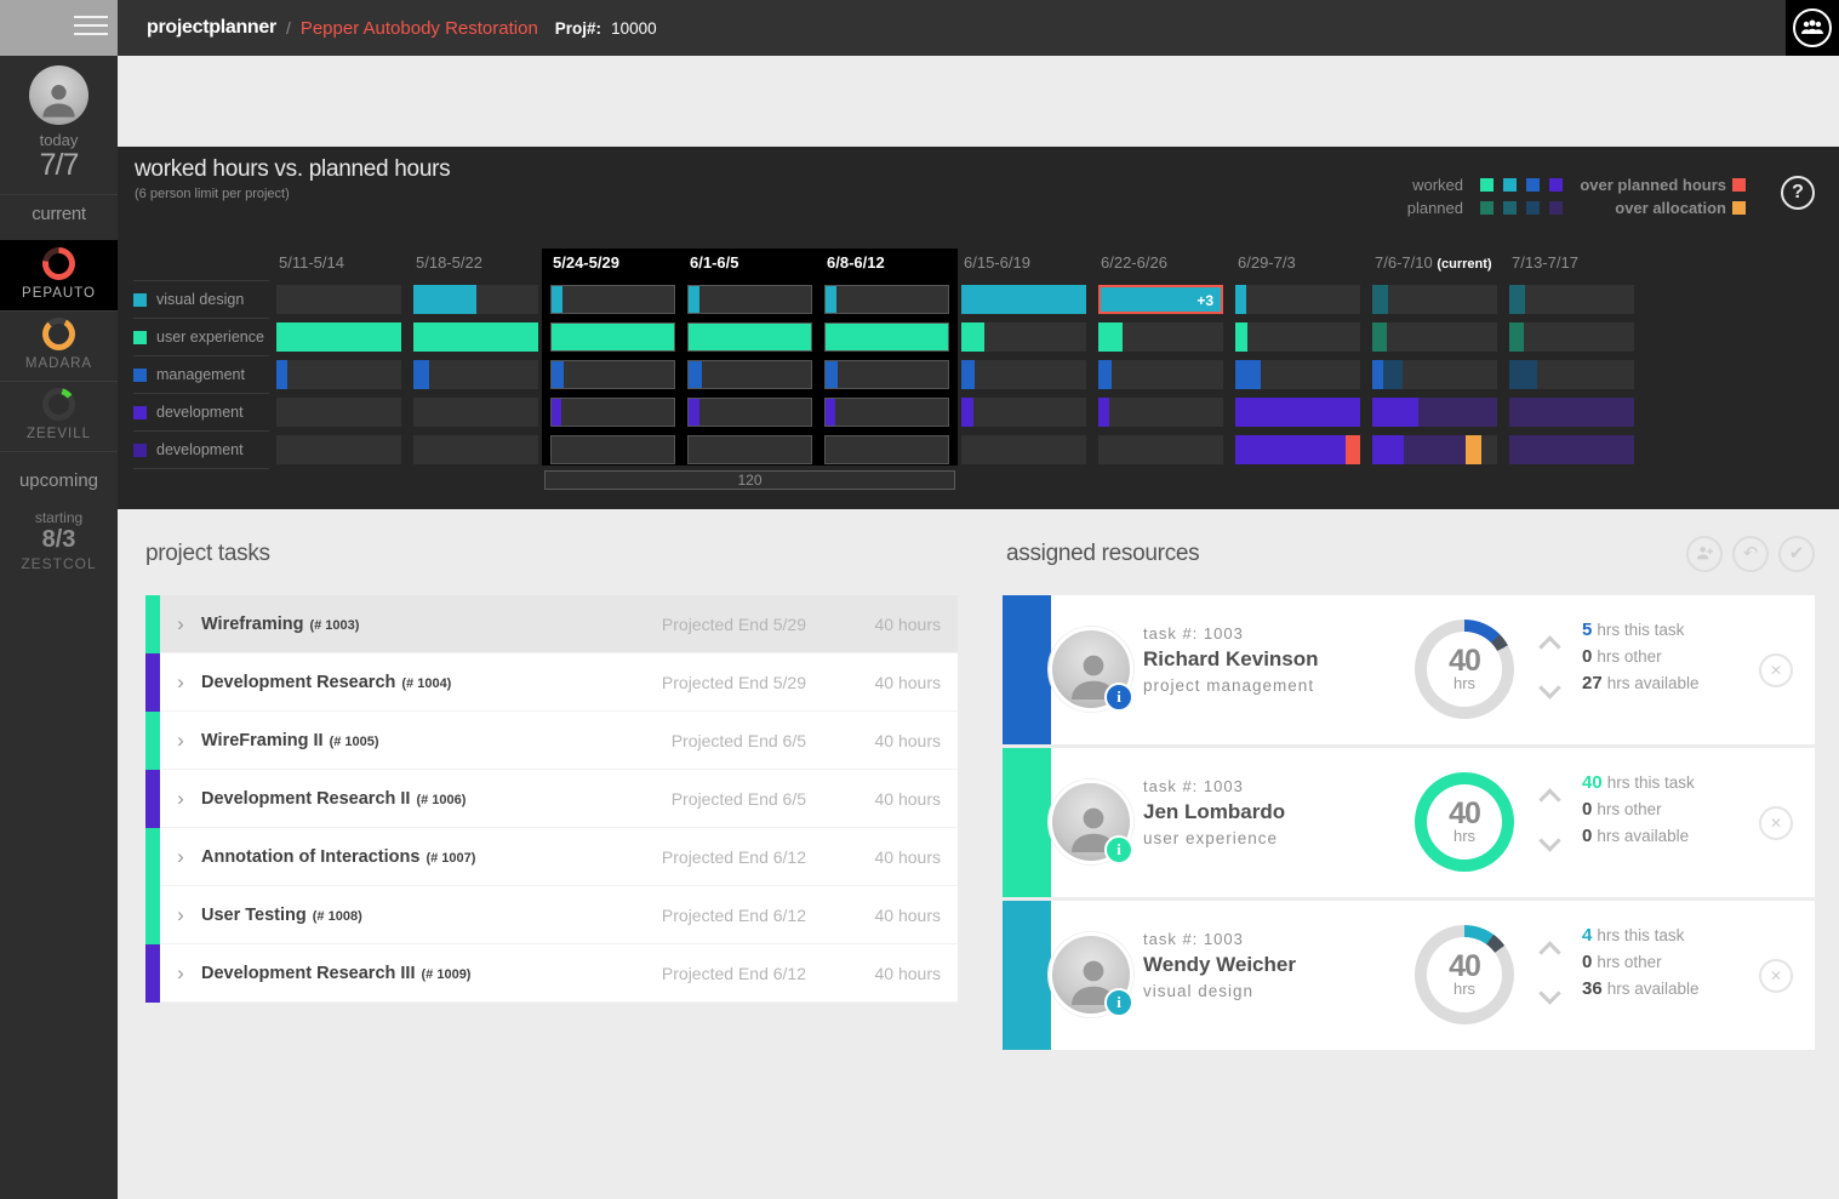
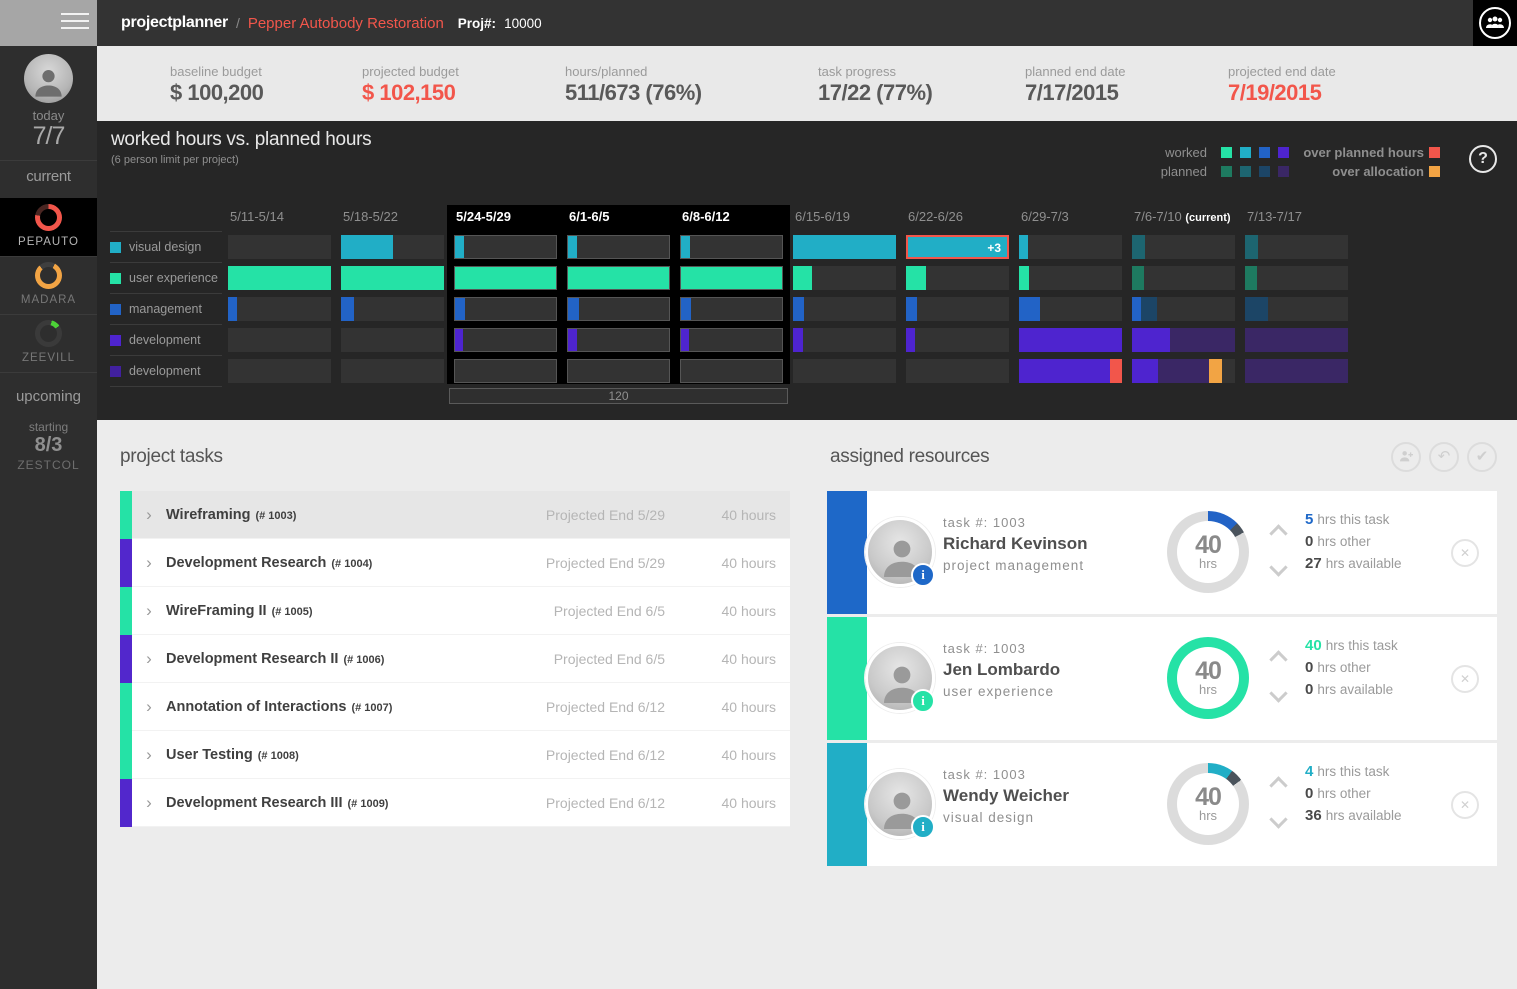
  today
  7/7
  current
  PEPAUTO
  MADARA
  ZEEVILL
  upcoming
  starting
  8/3
  ZESTCOL
  projectplanner
  /
  Pepper Autobody Restoration
  Proj#:
  10000
+ baseline budget
+ $ 100,200
+ projected budget
+ $ 102,150
+ hours/planned
+ 511/673 (76%)
+ task progress
+ 17/22 (77%)
+ planned end date
+ 7/17/2015
+ projected end date
+ 7/19/2015
  worked hours vs. planned hours
  (6 person limit per project)
  worked
  planned
  over planned hours
  over allocation
  ?
  5/11-5/14
  5/18-5/22
  5/24-5/29
  6/1-6/5
  6/8-6/12
  6/15-6/19
  6/22-6/26
  6/29-7/3
  7/6-7/10 (current)
  7/13-7/17
  visual design
  +3
  user experience
  management
  development
  development
  120
  project tasks
  ›
  Wireframing (# 1003)
  Projected End 5/29
  40 hours
  ›
  Development Research (# 1004)
  Projected End 5/29
  40 hours
  ›
  WireFraming II (# 1005)
  Projected End 6/5
  40 hours
  ›
  Development Research II (# 1006)
  Projected End 6/5
  40 hours
  ›
  Annotation of Interactions (# 1007)
  Projected End 6/12
  40 hours
  ›
  User Testing (# 1008)
  Projected End 6/12
  40 hours
  ›
  Development Research III (# 1009)
  Projected End 6/12
  40 hours
  assigned resources
  ↶
  ✔
  i
  task #: 1003
  Richard Kevinson
  project management
  40
  hrs
  5 hrs this task
  0 hrs other
  27 hrs available
  ✕
  i
  task #: 1003
  Jen Lombardo
  user experience
  40
  hrs
  40 hrs this task
  0 hrs other
  0 hrs available
  ✕
  i
  task #: 1003
  Wendy Weicher
  visual design
  40
  hrs
  4 hrs this task
  0 hrs other
  36 hrs available
  ✕
